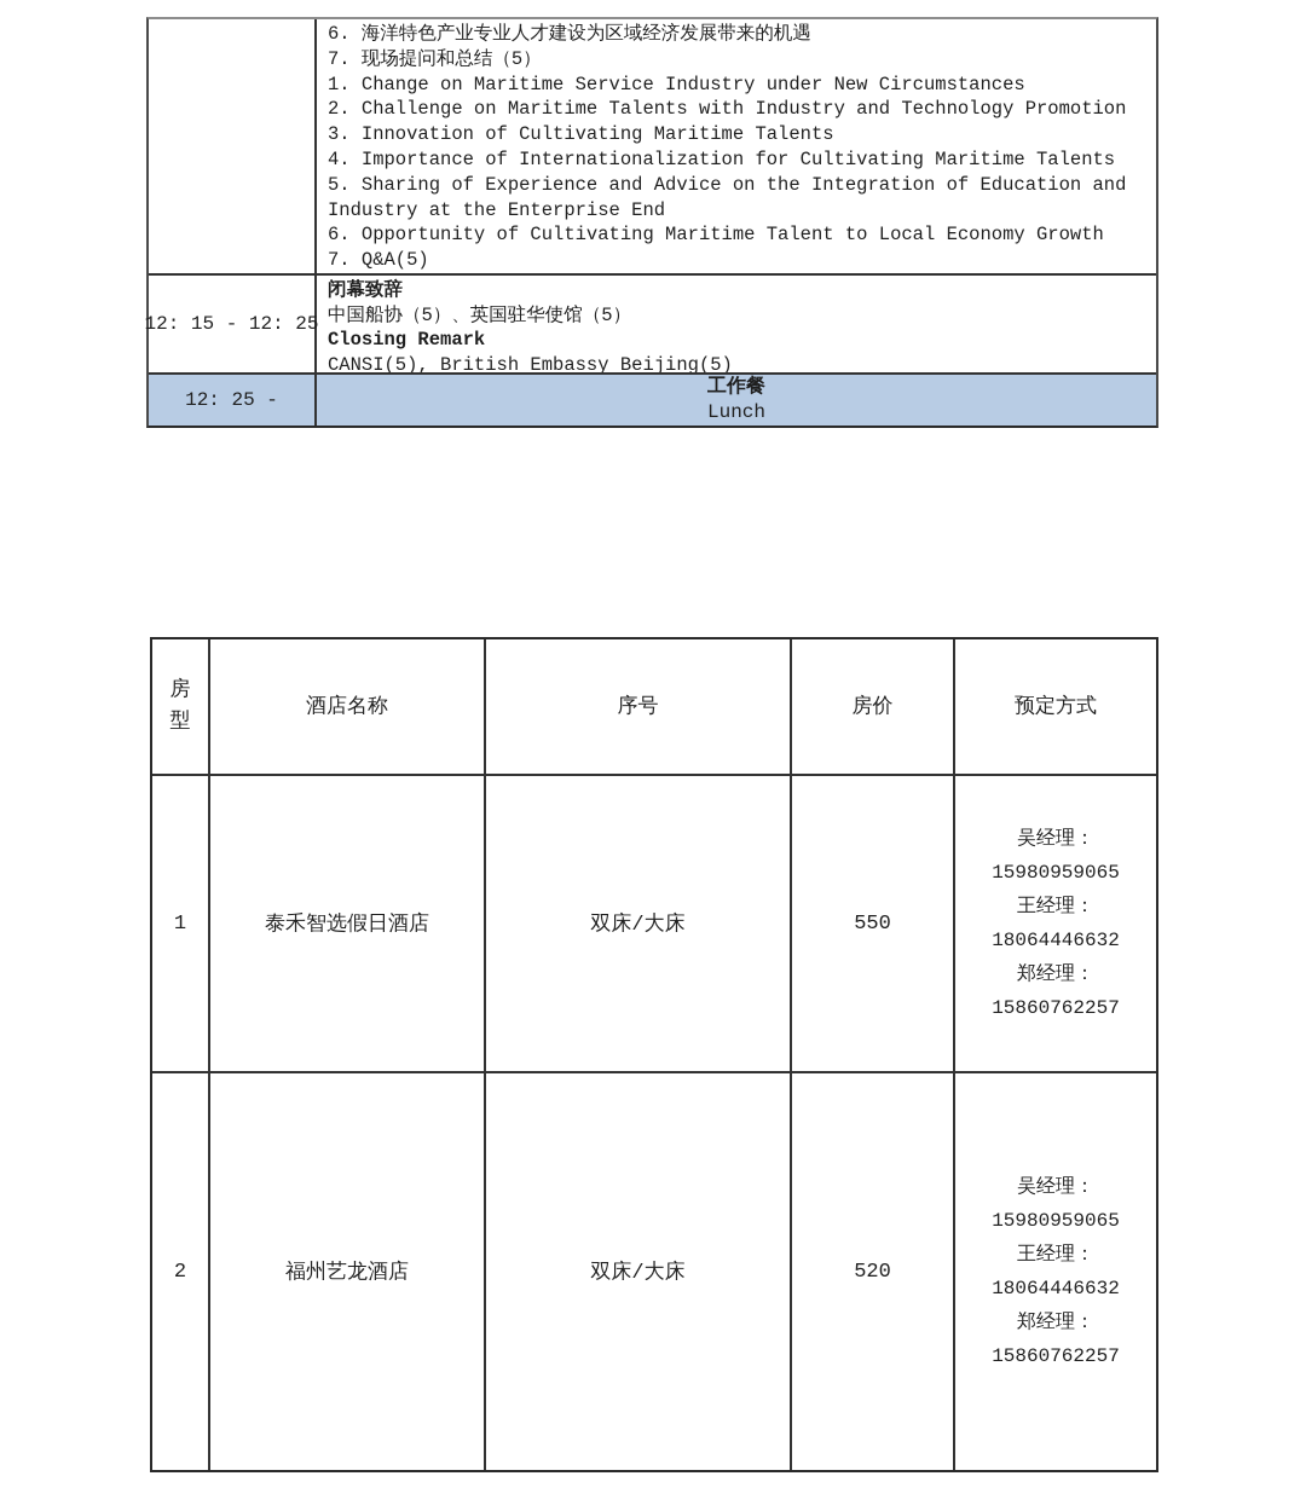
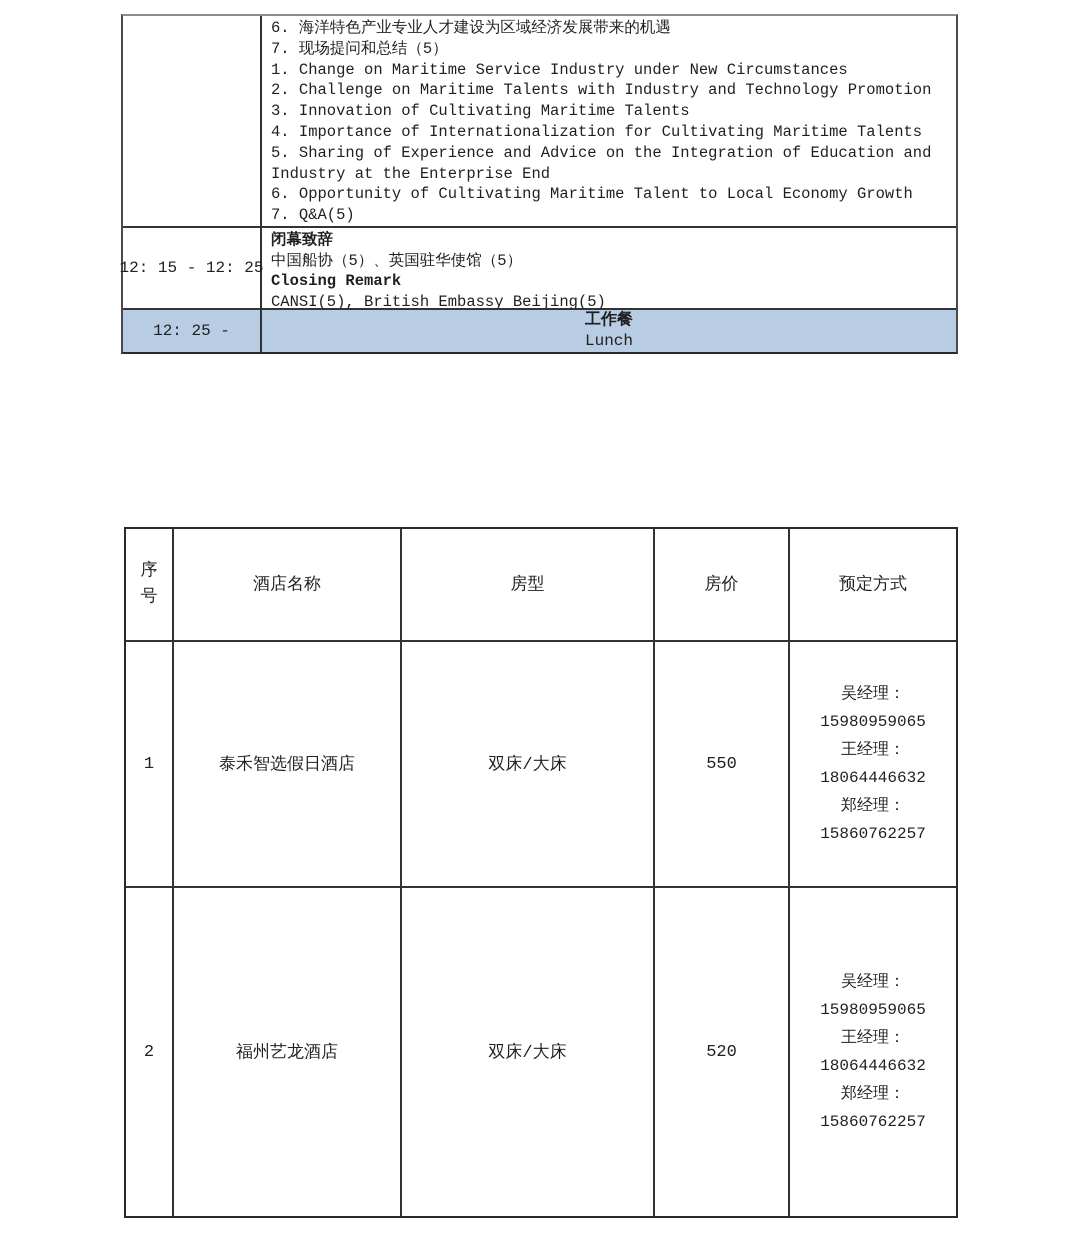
  6. 海洋特色产业专业人才建设为区域经济发展带来的机遇
  7. 现场提问和总结（5）
  1. Change on Maritime Service Industry under New Circumstances
  2. Challenge on Maritime Talents with Industry and Technology Promotion
  3. Innovation of Cultivating Maritime Talents
  4. Importance of Internationalization for Cultivating Maritime Talents
  5. Sharing of Experience and Advice on the Integration of Education and
  Industry at the Enterprise End
  6. Opportunity of Cultivating Maritime Talent to Local Economy Growth
  7. Q&A(5)
  12: 15 - 12: 25
  闭幕致辞
  中国船协（5）、英国驻华使馆（5）
  Closing Remark
  CANSI(5), British Embassy Beijing(5)
  12: 25 -
  工作餐
  Lunch
- 房型
+ 序号
  酒店名称
- 序号
+ 房型
  房价
  预定方式
  1
  泰禾智选假日酒店
  双床/大床
  550
  吴经理：
  15980959065
  王经理：
  18064446632
  郑经理：
  15860762257
  2
  福州艺龙酒店
  双床/大床
  520
  吴经理：
  15980959065
  王经理：
  18064446632
  郑经理：
  15860762257
